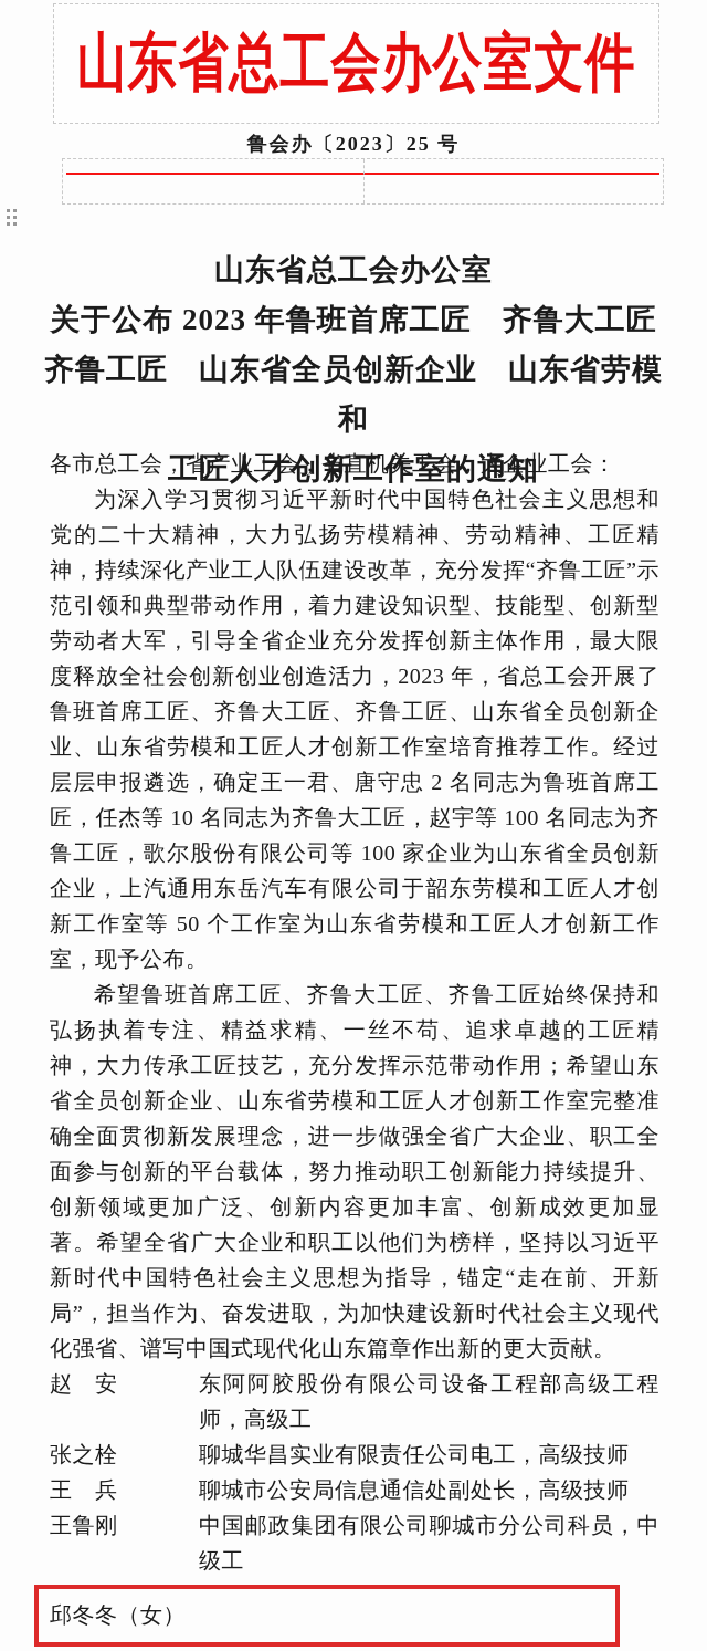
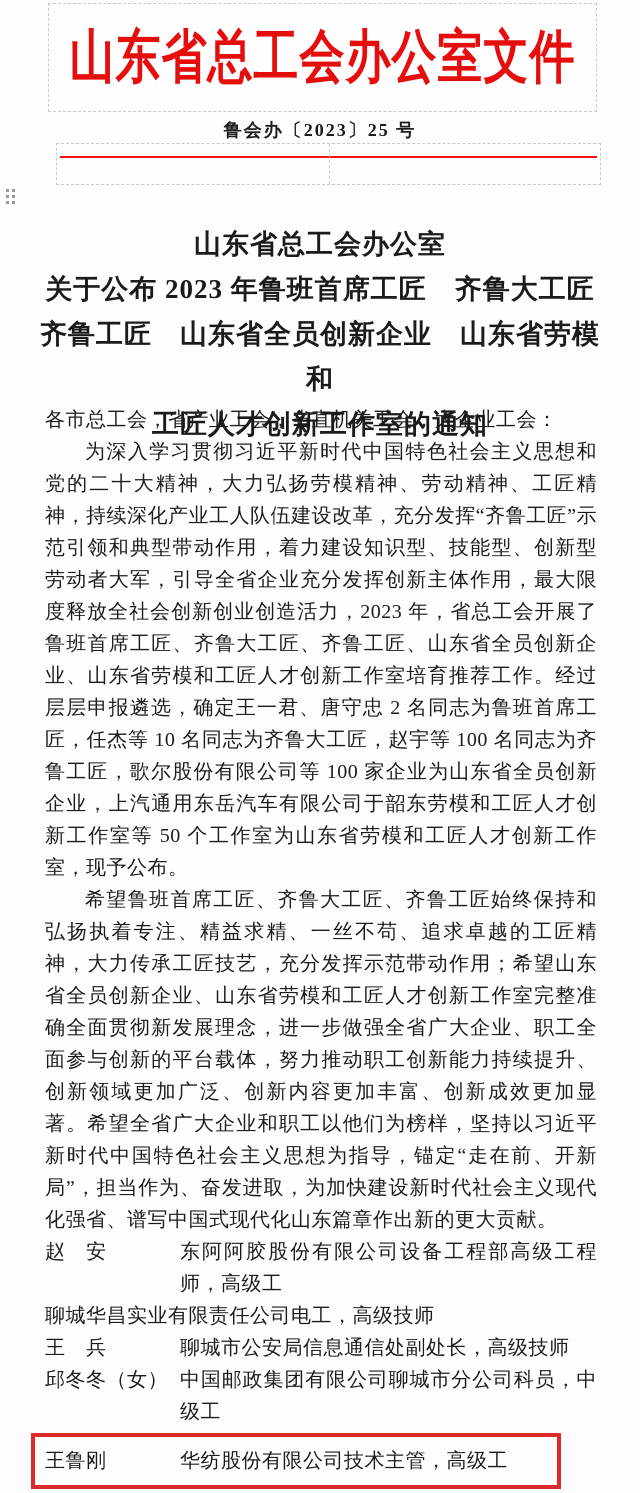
  山东省总工会办公室文件
  鲁会办〔2023〕25 号
  山东省总工会办公室
  关于公布 2023 年鲁班首席工匠 齐鲁大工匠
  齐鲁工匠 山东省全员创新企业 山东省劳模和
  工匠人才创新工作室的通知
  各市总工会，省产业工会，省直机关工会，大企业工会：
  为深入学习贯彻习近平新时代中国特色社会主义思想和党的二十大精神，大力弘扬劳模精神、劳动精神、工匠精神，持续深化产业工人队伍建设改革，充分发挥“齐鲁工匠”示范引领和典型带动作用，着力建设知识型、技能型、创新型劳动者大军，引导全省企业充分发挥创新主体作用，最大限度释放全社会创新创业创造活力，2023 年，省总工会开展了鲁班首席工匠、齐鲁大工匠、齐鲁工匠、山东省全员创新企业、山东省劳模和工匠人才创新工作室培育推荐工作。经过层层申报遴选，确定王一君、唐守忠 2 名同志为鲁班首席工匠，任杰等 10 名同志为齐鲁大工匠，赵宇等 100 名同志为齐鲁工匠，歌尔股份有限公司等 100 家企业为山东省全员创新企业，上汽通用东岳汽车有限公司于韶东劳模和工匠人才创新工作室等 50 个工作室为山东省劳模和工匠人才创新工作室，现予公布。
  希望鲁班首席工匠、齐鲁大工匠、齐鲁工匠始终保持和弘扬执着专注、精益求精、一丝不苟、追求卓越的工匠精神，大力传承工匠技艺，充分发挥示范带动作用；希望山东省全员创新企业、山东省劳模和工匠人才创新工作室完整准确全面贯彻新发展理念，进一步做强全省广大企业、职工全面参与创新的平台载体，努力推动职工创新能力持续提升、创新领域更加广泛、创新内容更加丰富、创新成效更加显著。希望全省广大企业和职工以他们为榜样，坚持以习近平新时代中国特色社会主义思想为指导，锚定“走在前、开新局”，担当作为、奋发进取，为加快建设新时代社会主义现代化强省、谱写中国式现代化山东篇章作出新的更大贡献。
  赵 安
  东阿阿胶股份有限公司设备工程部高级工程师，高级工
- 张之栓
  聊城华昌实业有限责任公司电工，高级技师
  王 兵
  聊城市公安局信息通信处副处长，高级技师
- 王鲁刚
+ 邱冬冬（女）
  中国邮政集团有限公司聊城市分公司科员，中级工
- 邱冬冬（女）
+ 王鲁刚
+ 华纺股份有限公司技术主管，高级工
